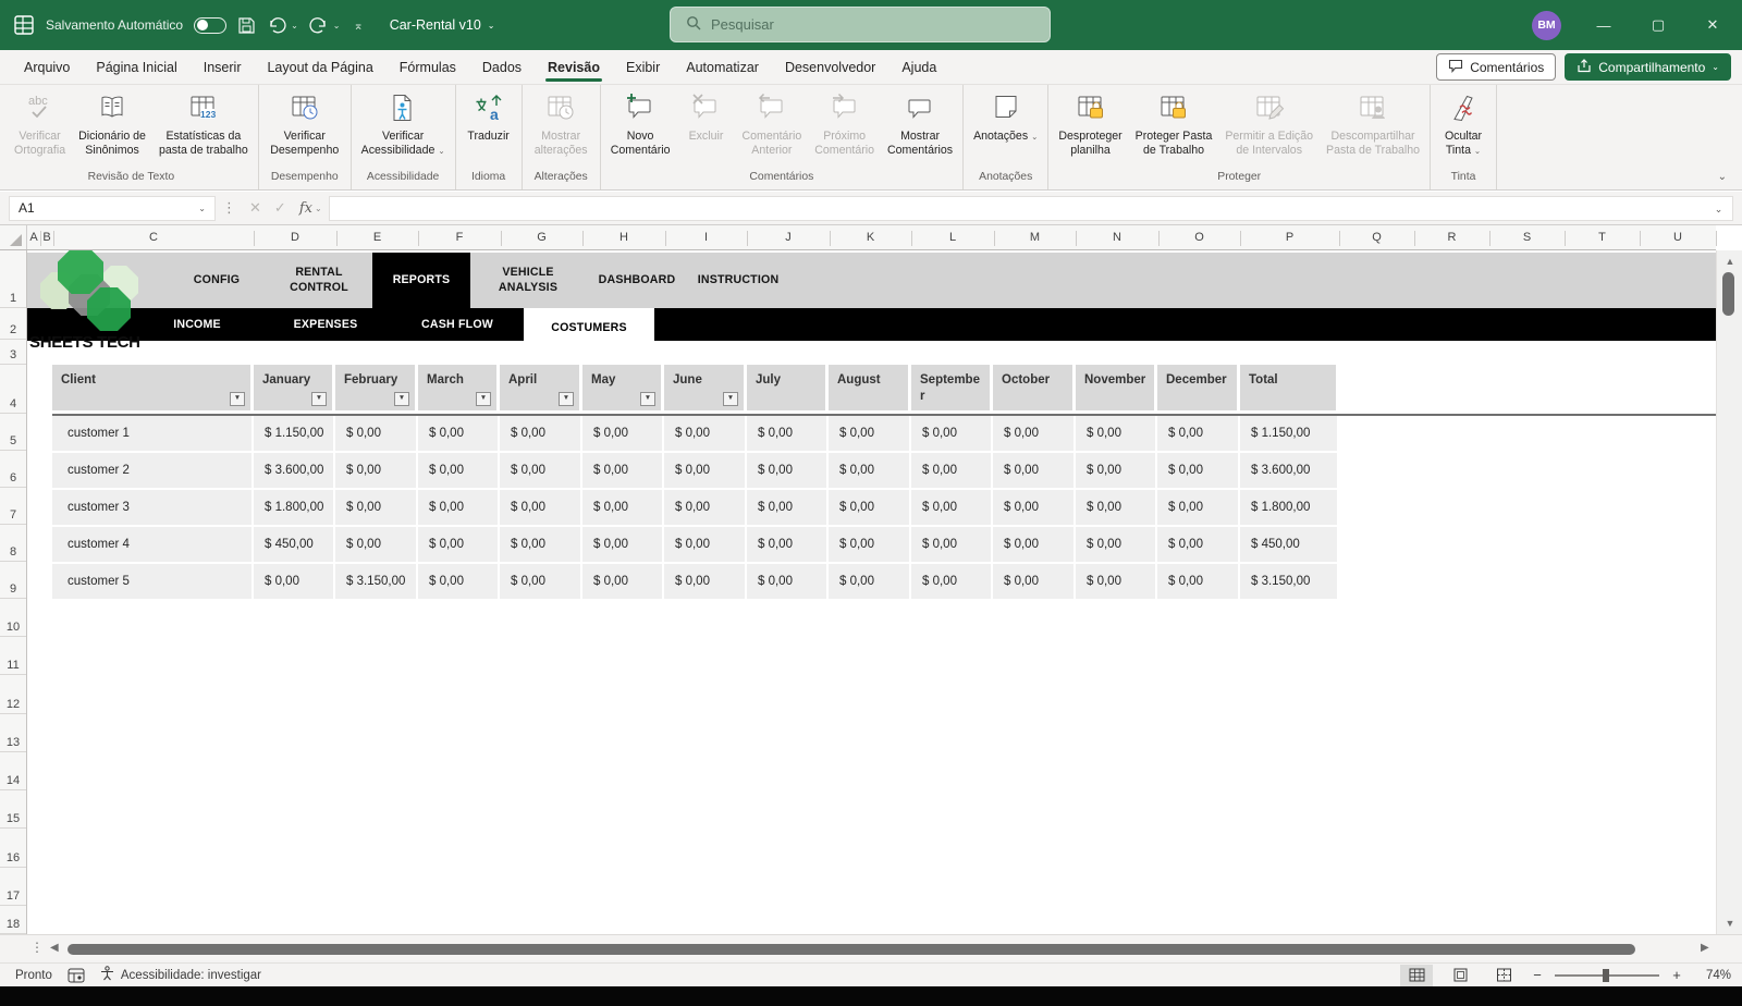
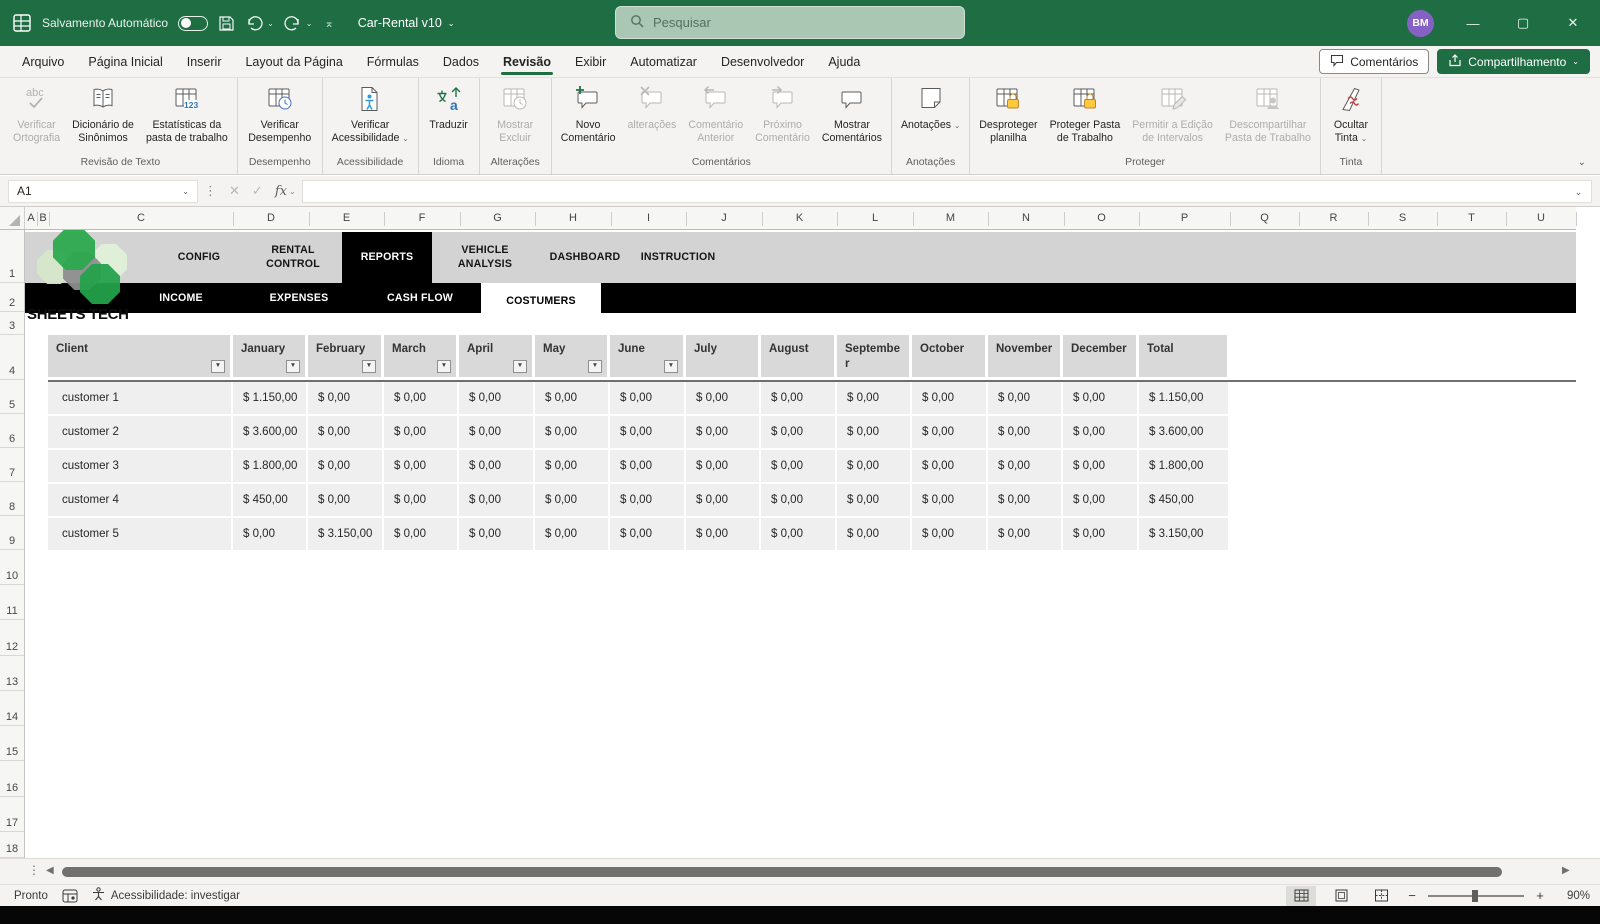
  Salvamento Automático
  ⌄
  ⌄
  ⌅
  Car-Rental v10
  ⌄
  Pesquisar
  BM
  —
  ▢
  ✕
  Arquivo
  Página Inicial
  Inserir
  Layout da Página
  Fórmulas
  Dados
  Revisão
  Exibir
  Automatizar
  Desenvolvedor
  Ajuda
  Comentários
  Compartilhamento
  ⌄
  abc
  Verificar
  Ortografia
  Dicionário de
  Sinônimos
  123
  Estatísticas da
  pasta de trabalho
  Revisão de Texto
  Verificar
  Desempenho
  Desempenho
  Verificar
  Acessibilidade ⌄
  Acessibilidade
  a
  Traduzir
  Idioma
  Mostrar
- alterações
+ Excluir
  Alterações
  Novo
  Comentário
- Excluir
+ alterações
  Comentário
  Anterior
  Próximo
  Comentário
  Mostrar
  Comentários
  Comentários
  Anotações ⌄
  Anotações
  Desproteger
  planilha
  Proteger Pasta
  de Trabalho
  Permitir a Edição
  de Intervalos
  Descompartilhar
  Pasta de Trabalho
  Proteger
  Ocultar
  Tinta ⌄
  Tinta
  ⌄
  A1
  ⌄
  ⋮
  ✕
  ✓
  fx
  ⌄
  ⌄
  A
  B
  C
  D
  E
  F
  G
  H
  I
  J
  K
  L
  M
  N
  O
  P
  Q
  R
  S
  T
  U
  1
  2
  3
  4
  5
  6
  7
  8
  9
  10
  11
  12
  13
  14
  15
  16
  17
  18
  CONFIG
  RENTAL
  CONTROL
  REPORTS
  VEHICLE
  ANALYSIS
  DASHBOARD
  INSTRUCTION
  INCOME
  EXPENSES
  CASH FLOW
  COSTUMERS
  SHEETS TECH
  Client
  January
  February
  March
  April
  May
  June
  July
  August
  September
  October
  November
  December
  Total
  customer 1
  $ 1.150,00
  $ 0,00
  $ 0,00
  $ 0,00
  $ 0,00
  $ 0,00
  $ 0,00
  $ 0,00
  $ 0,00
  $ 0,00
  $ 0,00
  $ 0,00
  $ 1.150,00
  customer 2
  $ 3.600,00
  $ 0,00
  $ 0,00
  $ 0,00
  $ 0,00
  $ 0,00
  $ 0,00
  $ 0,00
  $ 0,00
  $ 0,00
  $ 0,00
  $ 0,00
  $ 3.600,00
  customer 3
  $ 1.800,00
  $ 0,00
  $ 0,00
  $ 0,00
  $ 0,00
  $ 0,00
  $ 0,00
  $ 0,00
  $ 0,00
  $ 0,00
  $ 0,00
  $ 0,00
  $ 1.800,00
  customer 4
  $ 450,00
  $ 0,00
  $ 0,00
  $ 0,00
  $ 0,00
  $ 0,00
  $ 0,00
  $ 0,00
  $ 0,00
  $ 0,00
  $ 0,00
  $ 0,00
  $ 450,00
  customer 5
  $ 0,00
  $ 3.150,00
  $ 0,00
  $ 0,00
  $ 0,00
  $ 0,00
  $ 0,00
  $ 0,00
  $ 0,00
  $ 0,00
  $ 0,00
  $ 0,00
  $ 3.150,00
- ▲
- ▼
  ⋮
  ◀
  ▶
  Pronto
  Acessibilidade: investigar
  −
  +
- 74%
+ 90%
